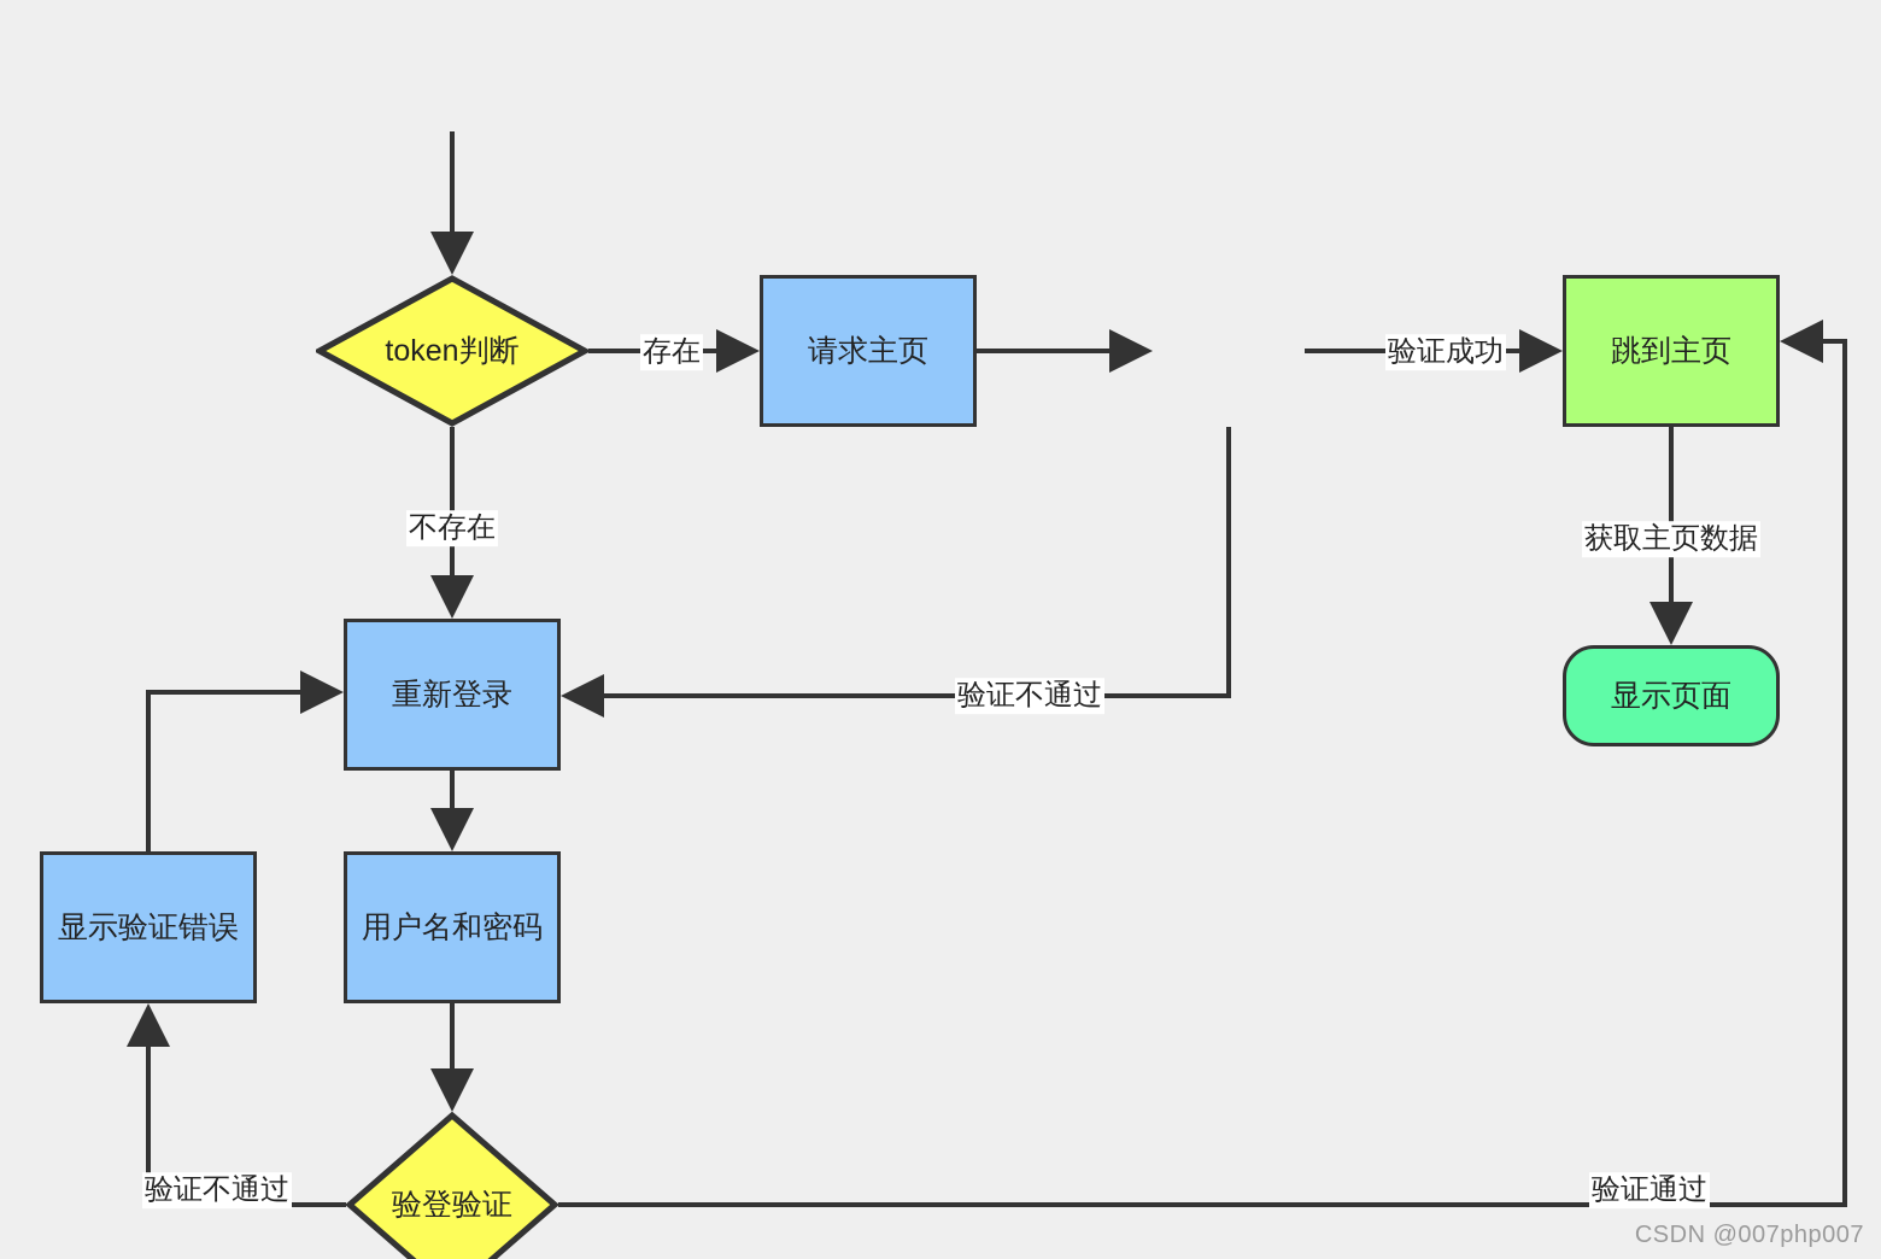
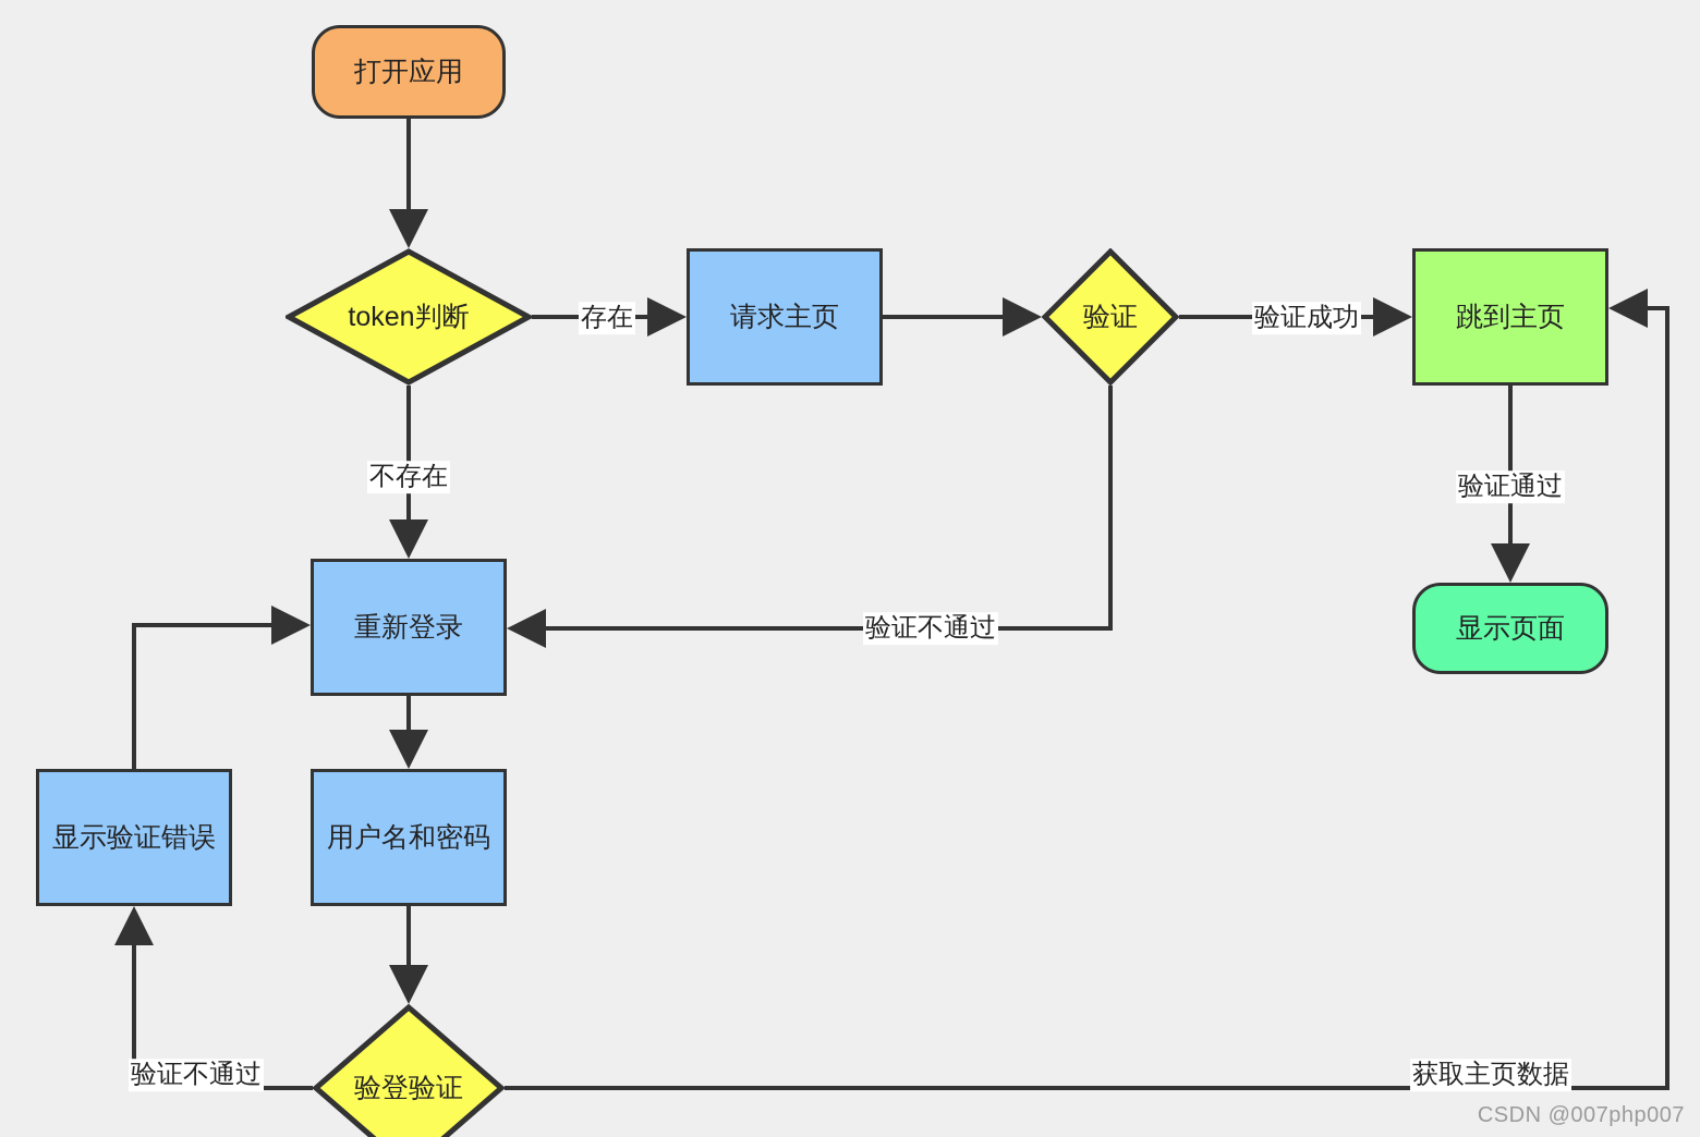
+ 打开应用
  token判断
  请求主页
+ 验证
  跳到主页
  显示页面
  重新登录
  显示验证错误
  用户名和密码
  验登验证
  存在
  不存在
  验证成功
  验证不通过
- 获取主页数据
+ 验证通过
  验证不通过
- 验证通过
+ 获取主页数据
  CSDN @007php007
